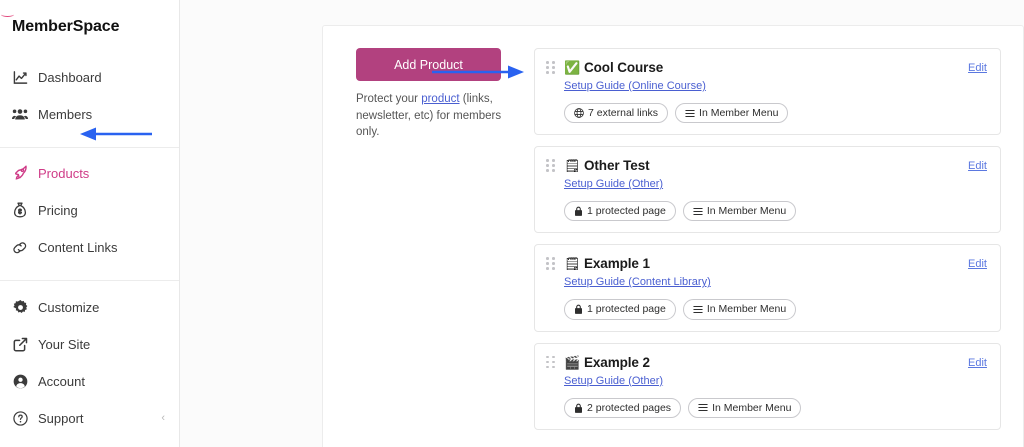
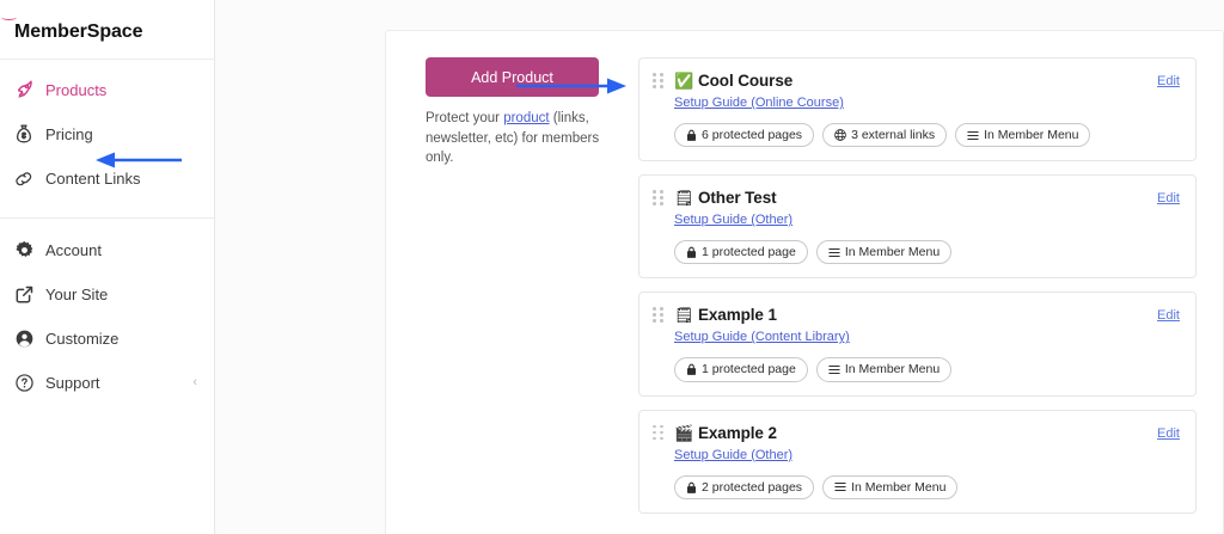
  MemberSpace
- Dashboard
- Members
  Products
  Pricing
  Content Links
- Customize
+ Account
  Your Site
- Account
+ Customize
  Support
  ‹
  Add Product
  Protect your product (links, newsletter, etc) for members only.
  ✅
  Cool Course
  Edit
  Setup Guide (Online Course)
+ 6 protected pages
- 7 external links
+ 3 external links
  In Member Menu
  🗒
  Other Test
  Edit
  Setup Guide (Other)
  1 protected page
  In Member Menu
  🗒
  Example 1
  Edit
  Setup Guide (Content Library)
  1 protected page
  In Member Menu
  🎬
  Example 2
  Edit
  Setup Guide (Other)
  2 protected pages
  In Member Menu
